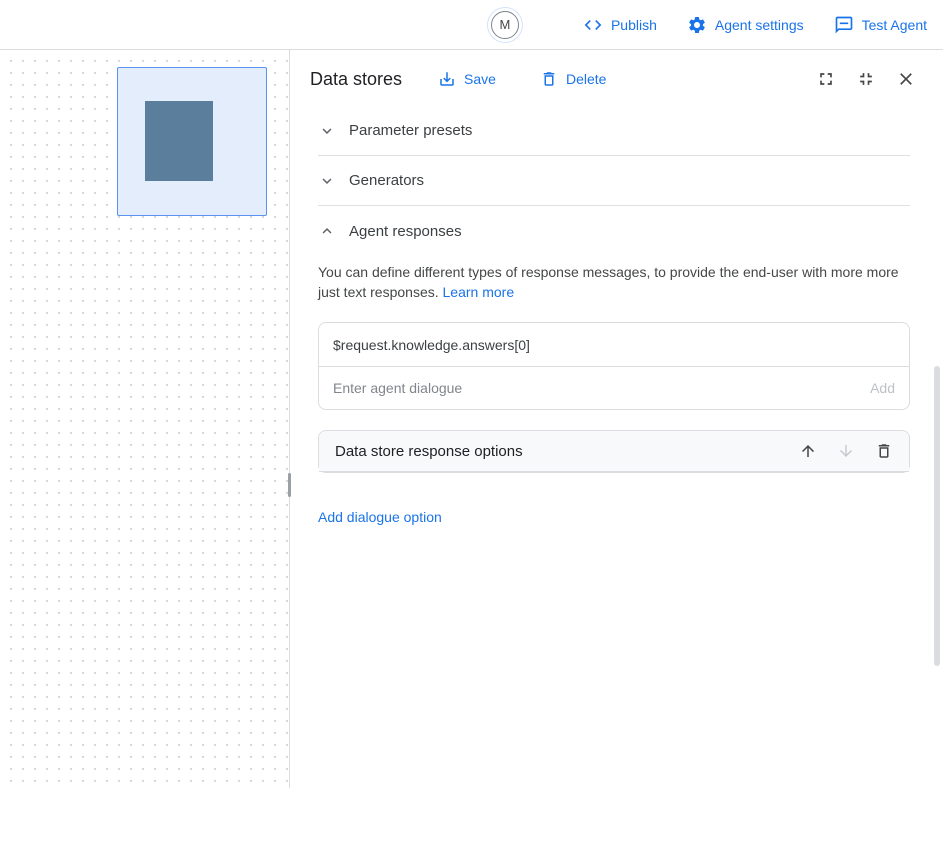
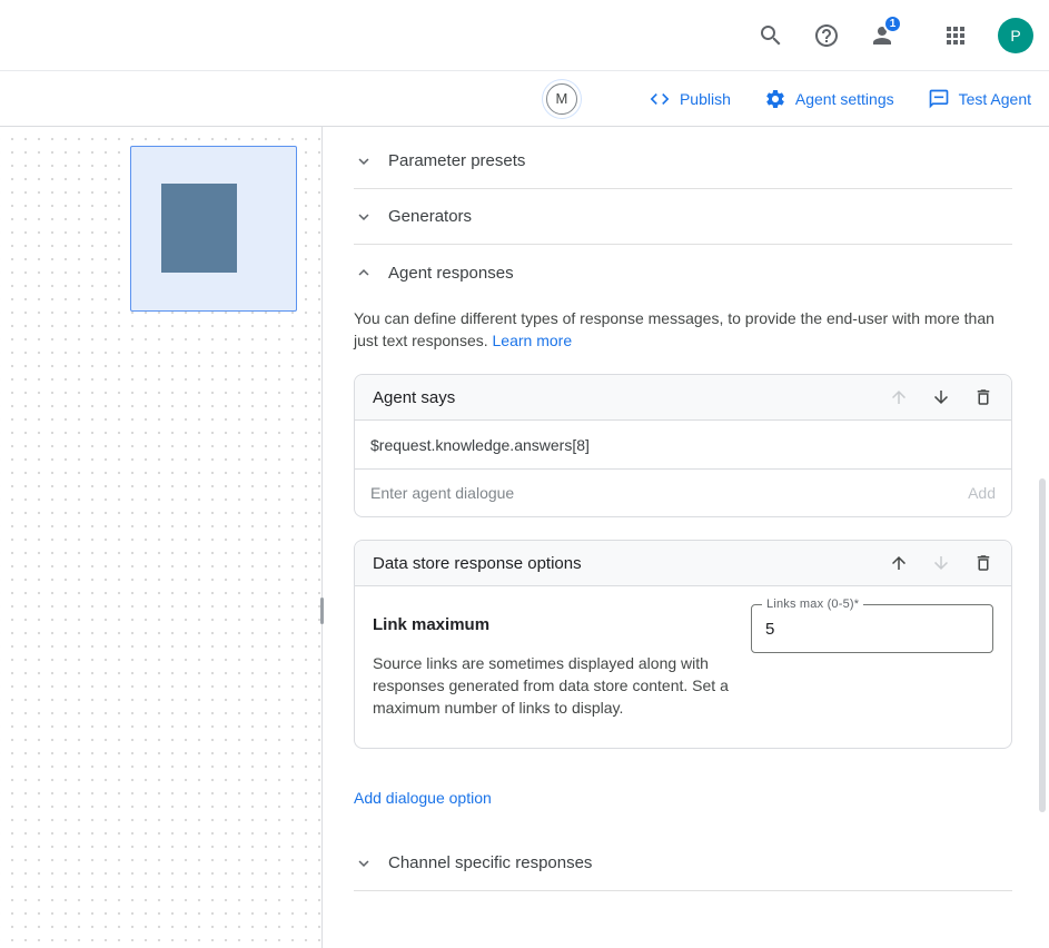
+ 1
+ P
  M
  Publish
  Agent settings
  Test Agent
- Data stores
- Save
- Delete
  Parameter presets
  Generators
  Agent responses
- You can define different types of response messages, to provide the end-user with more more just text responses. Learn more
+ You can define different types of response messages, to provide the end-user with more than just text responses. Learn more
+ Agent says
- $request.knowledge.answers[0]
+ $request.knowledge.answers[8]
  Enter agent dialogue
  Add
  Data store response options
+ Link maximum
+ Source links are sometimes displayed along with responses generated from data store content. Set a maximum number of links to display.
+ Links max (0-5)*
+ 5
  Add dialogue option
+ Channel specific responses
